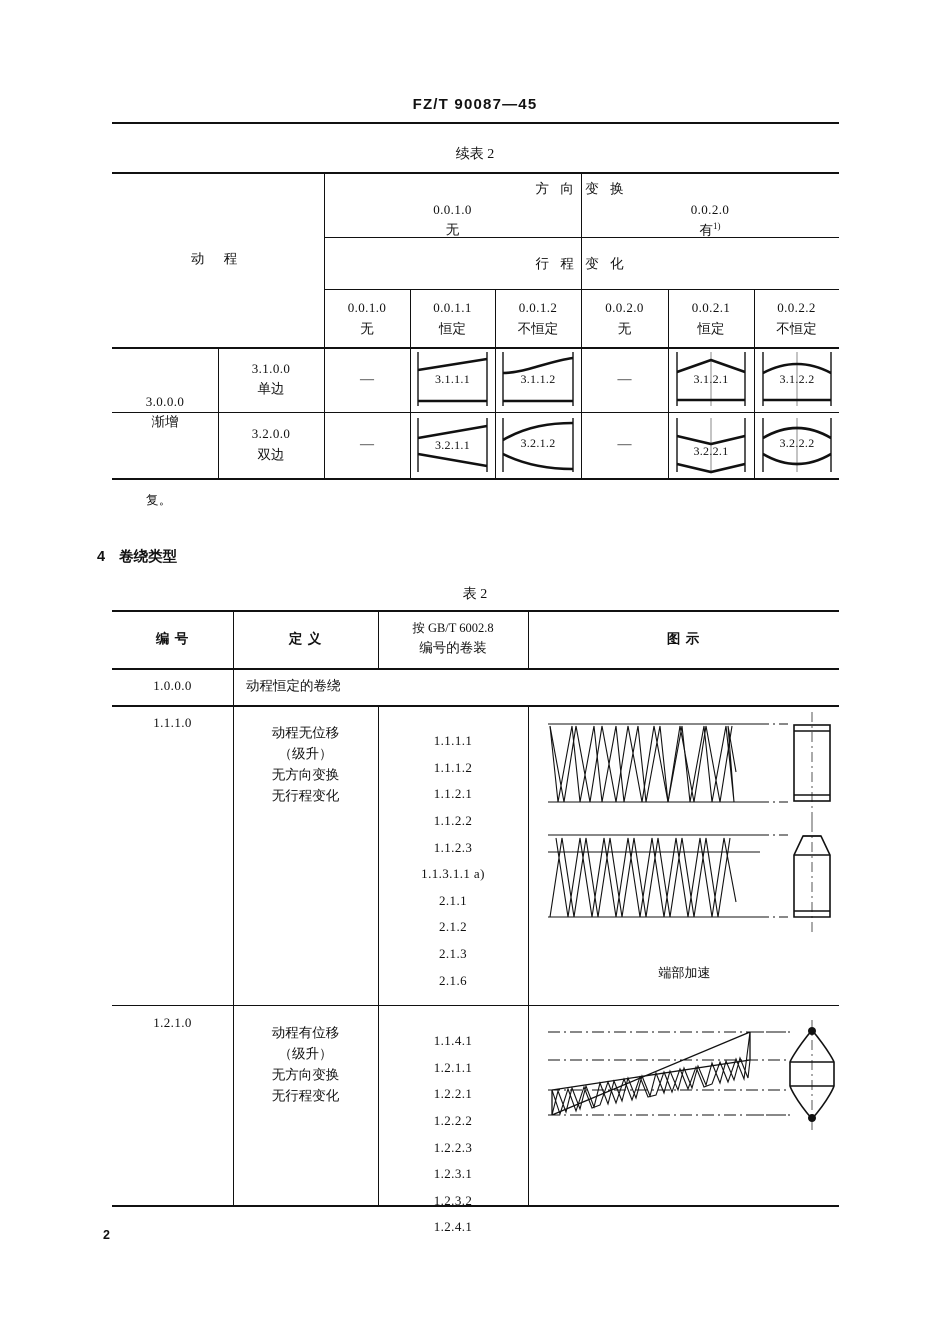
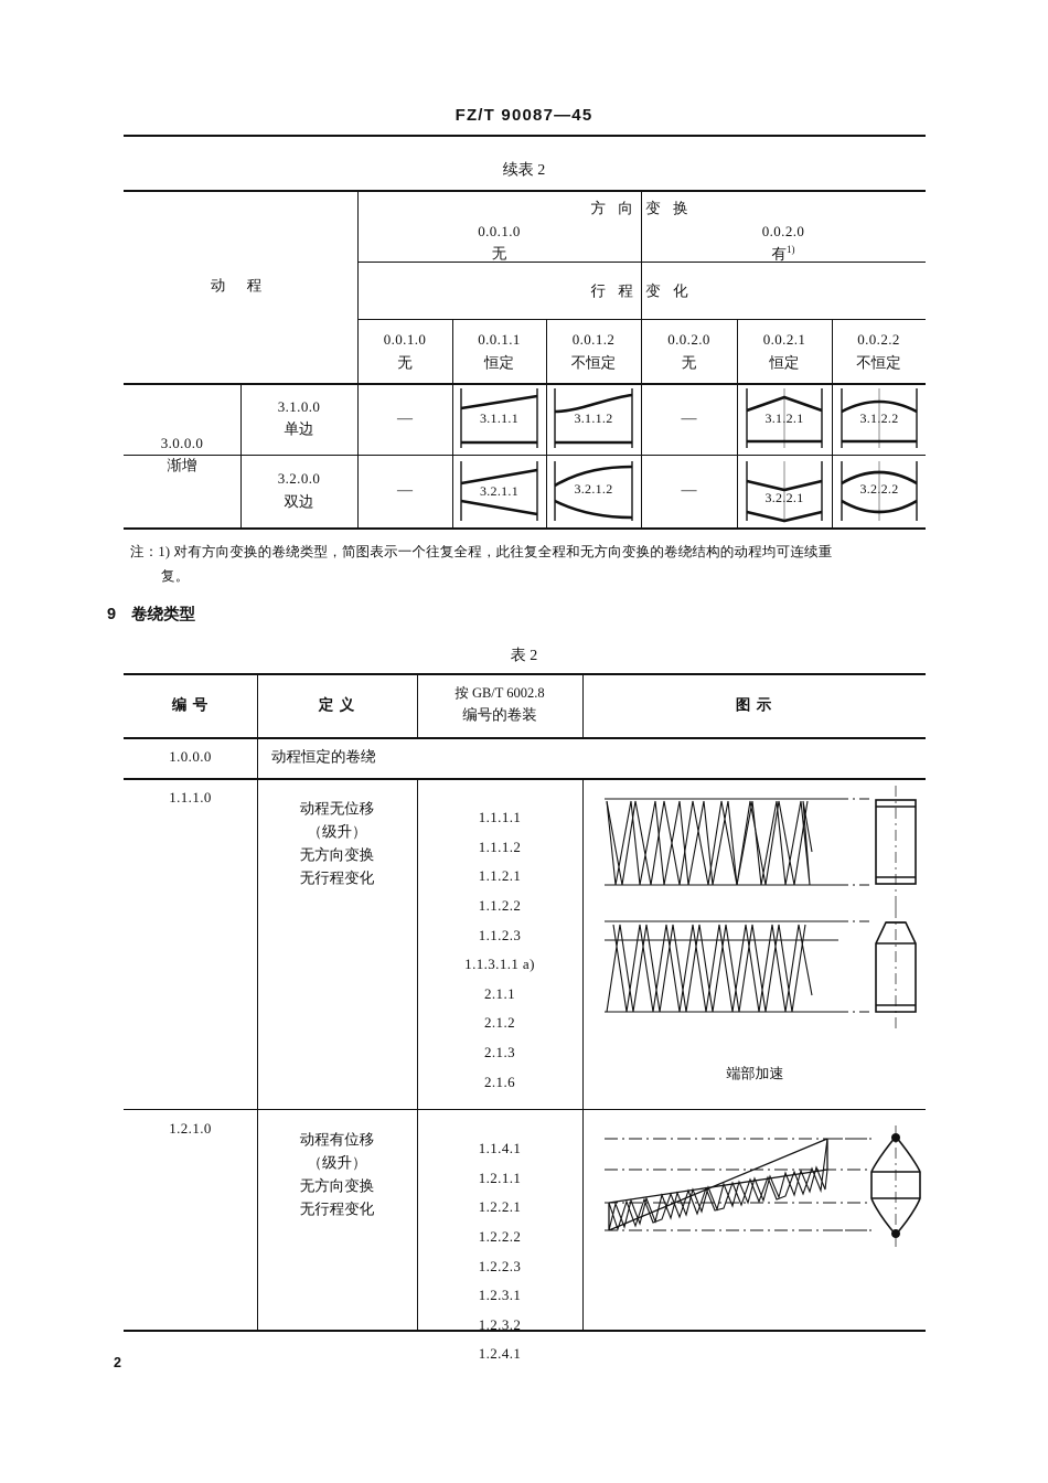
  FZ/T 90087—45
  续表 2
  动 程
  方 向 变 换
  0.0.1.0
  无
  0.0.2.0
  有1)
  行 程 变 化
  0.0.1.0
  无
  0.0.1.1
  恒定
  0.0.1.2
  不恒定
  0.0.2.0
  无
  0.0.2.1
  恒定
  0.0.2.2
  不恒定
  3.0.0.0
  渐增
  3.1.0.0
  单边
  3.2.0.0
  双边
  —
  3.1.1.1
  3.1.1.2
  —
  3.1.2.1
  3.1.2.2
  —
  3.2.1.1
  3.2.1.2
  —
  3.2.2.1
  3.2.2.2
+ 注：1) 对有方向变换的卷绕类型，简图表示一个往复全程，此往复全程和无方向变换的卷绕结构的动程均可连续重
  复。
- 4 卷绕类型
+ 9 卷绕类型
  表 2
  编 号
  定 义
  按 GB/T 6002.8
  编号的卷装
  图 示
  1.0.0.0
  动程恒定的卷绕
  1.1.1.0
  动程无位移
  （级升）
  无方向变换
  无行程变化
  1.1.1.1
  1.1.1.2
  1.1.2.1
  1.1.2.2
  1.1.2.3
  1.1.3.1.1 a)
  2.1.1
  2.1.2
  2.1.3
  2.1.6
  端部加速
  1.2.1.0
  动程有位移
  （级升）
  无方向变换
  无行程变化
  1.1.4.1
  1.2.1.1
  1.2.2.1
  1.2.2.2
  1.2.2.3
  1.2.3.1
  1.2.3.2
  1.2.4.1
  2
